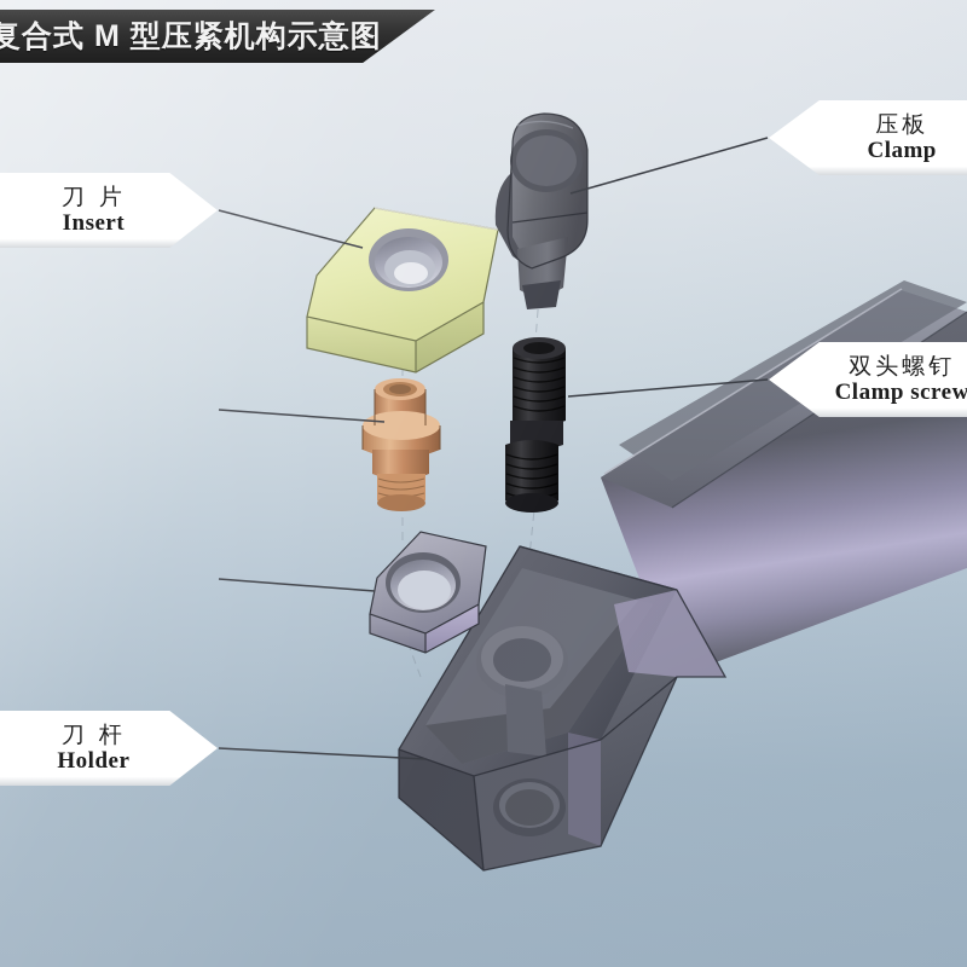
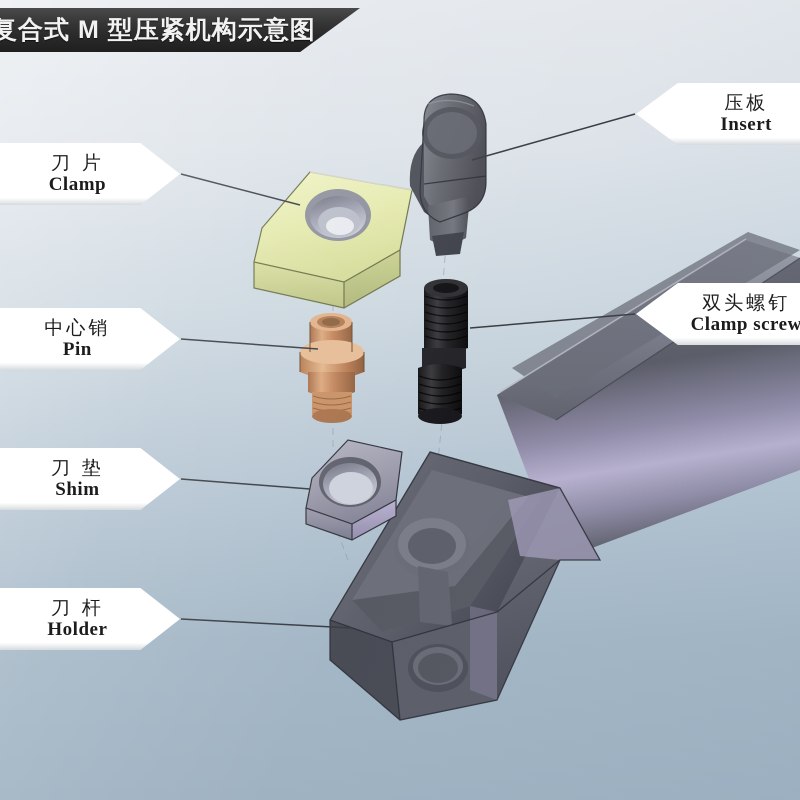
  复合式 M 型压紧机构示意图
  刀 片
- Insert
+ Clamp
+ 中心销
+ Pin
+ 刀 垫
+ Shim
  刀 杆
  Holder
  压板
- Clamp
+ Insert
  双头螺钉
  Clamp screw
